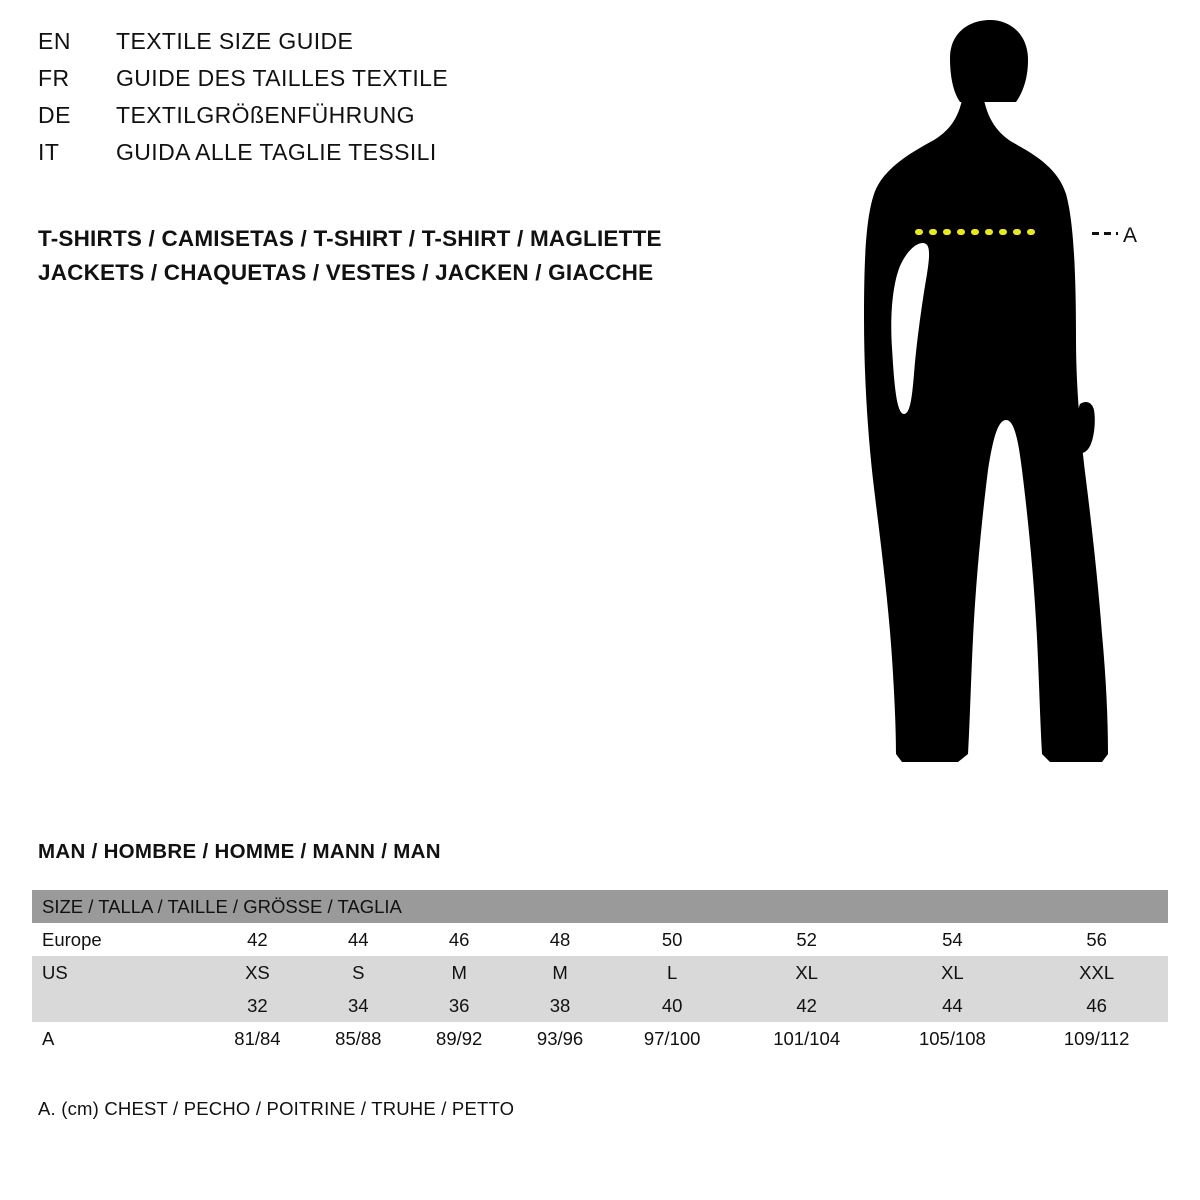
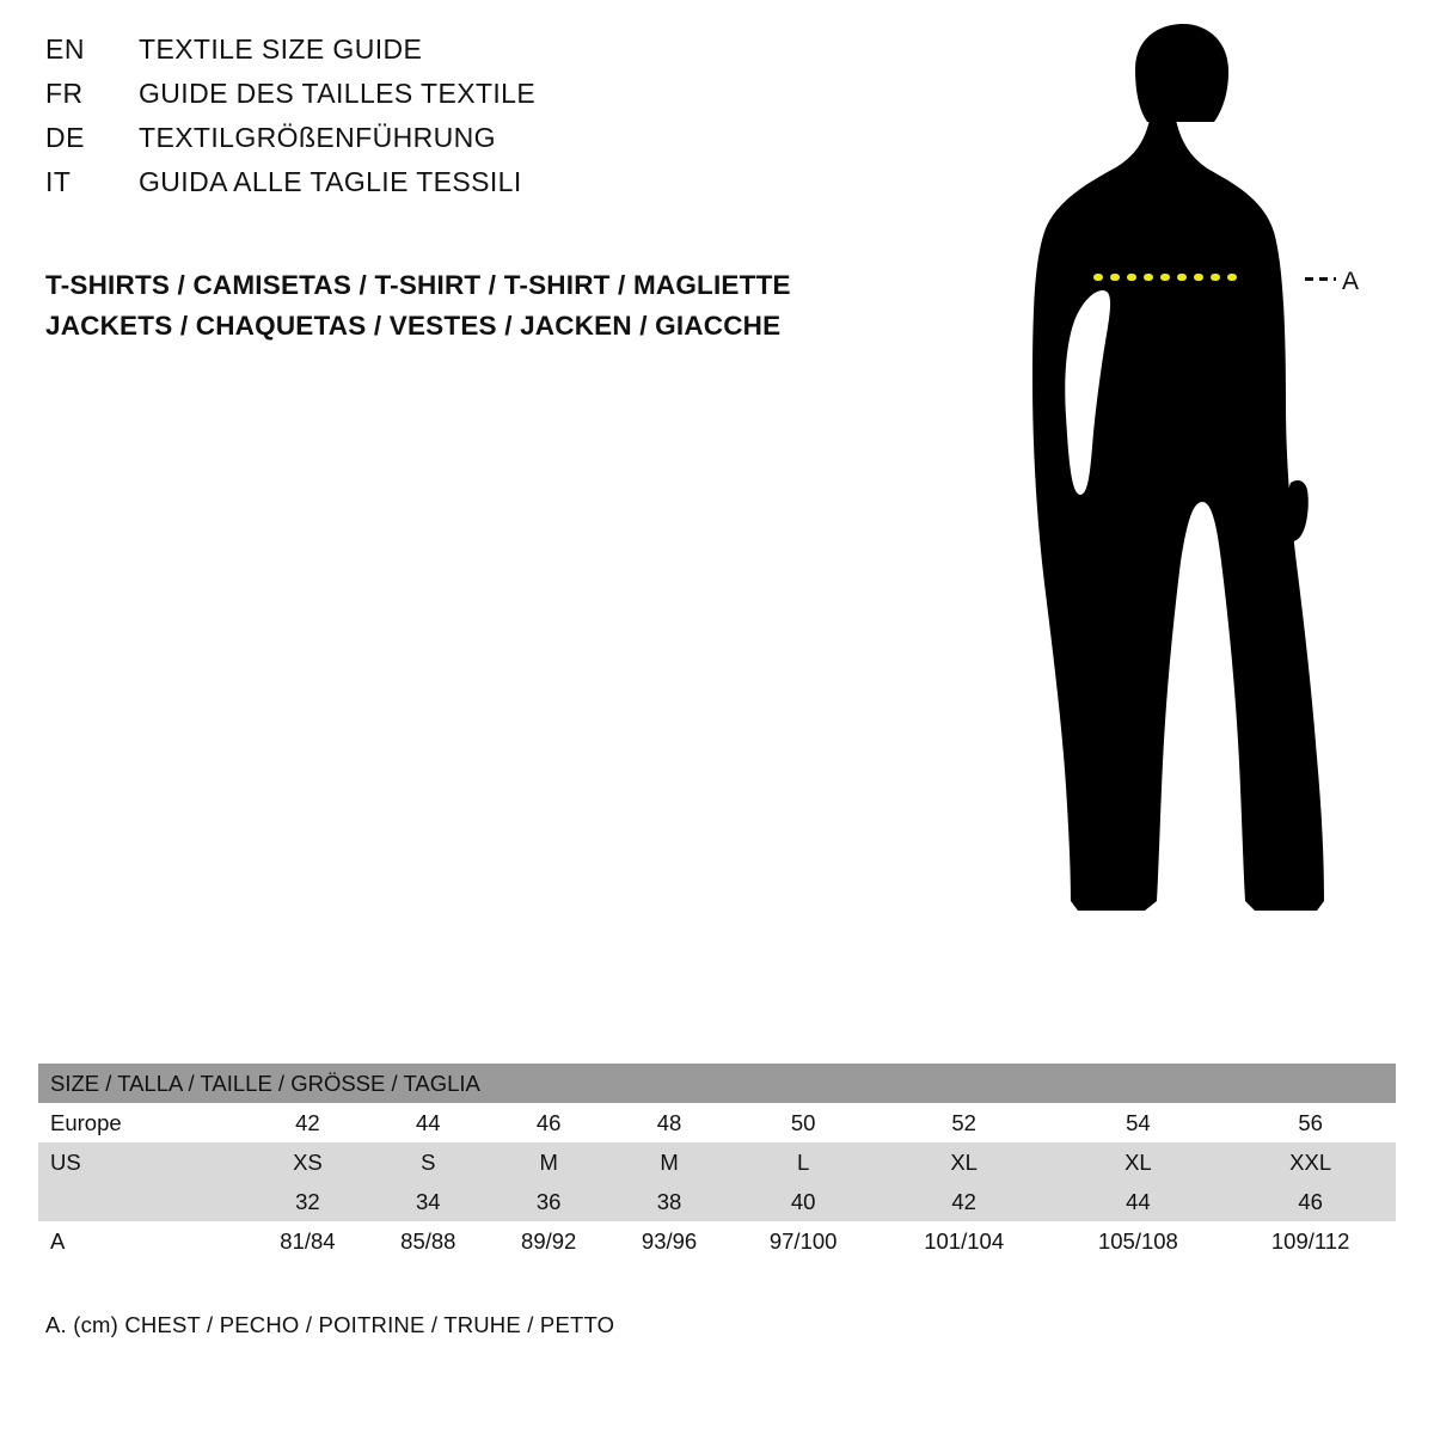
  EN
  TEXTILE SIZE GUIDE
  FR
  GUIDE DES TAILLES TEXTILE
  DE
  TEXTILGRÖßENFÜHRUNG
  IT
  GUIDA ALLE TAGLIE TESSILI
  T-SHIRTS / CAMISETAS / T-SHIRT / T-SHIRT / MAGLIETTE
  JACKETS / CHAQUETAS / VESTES / JACKEN / GIACCHE
  A
- MAN / HOMBRE / HOMME / MANN / MAN
  SIZE / TALLA / TAILLE / GRÖSSE / TAGLIA
  Europe	42	44	46	48	50	52	54	56
  US	XS	S	M	M	L	XL	XL	XXL
  	32	34	36	38	40	42	44	46
  A	81/84	85/88	89/92	93/96	97/100	101/104	105/108	109/112
  A. (cm) CHEST / PECHO / POITRINE / TRUHE / PETTO
